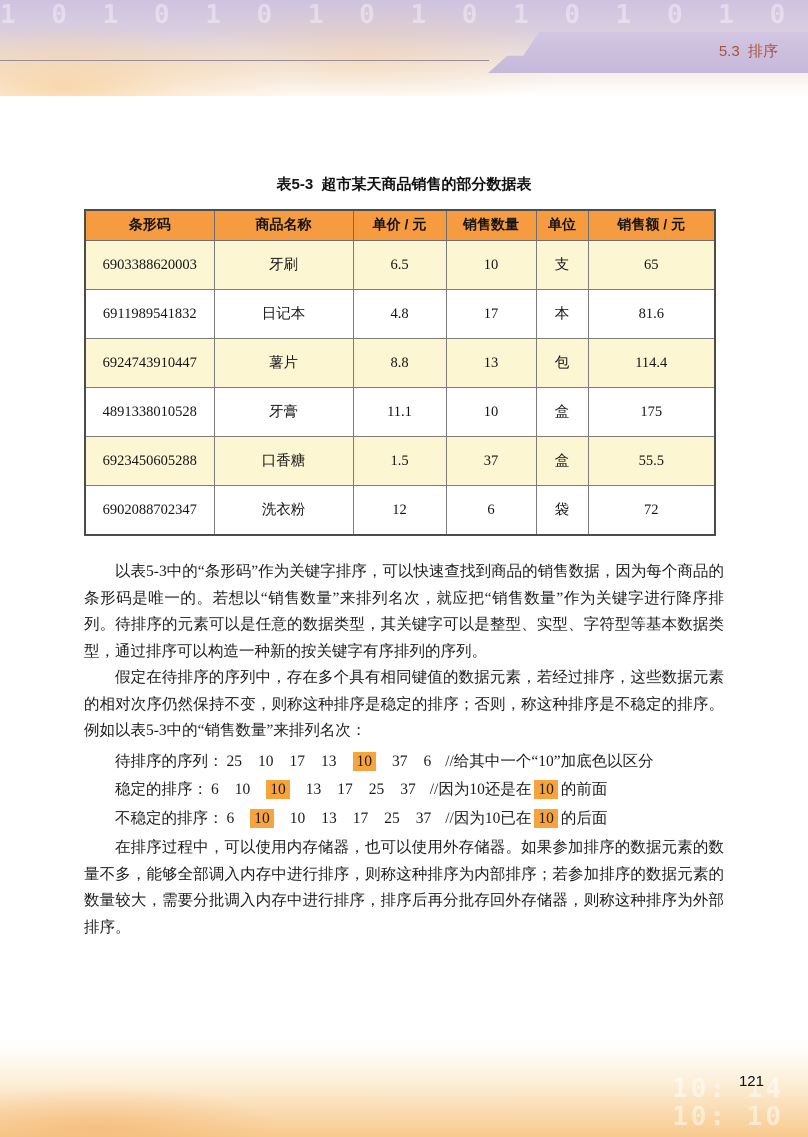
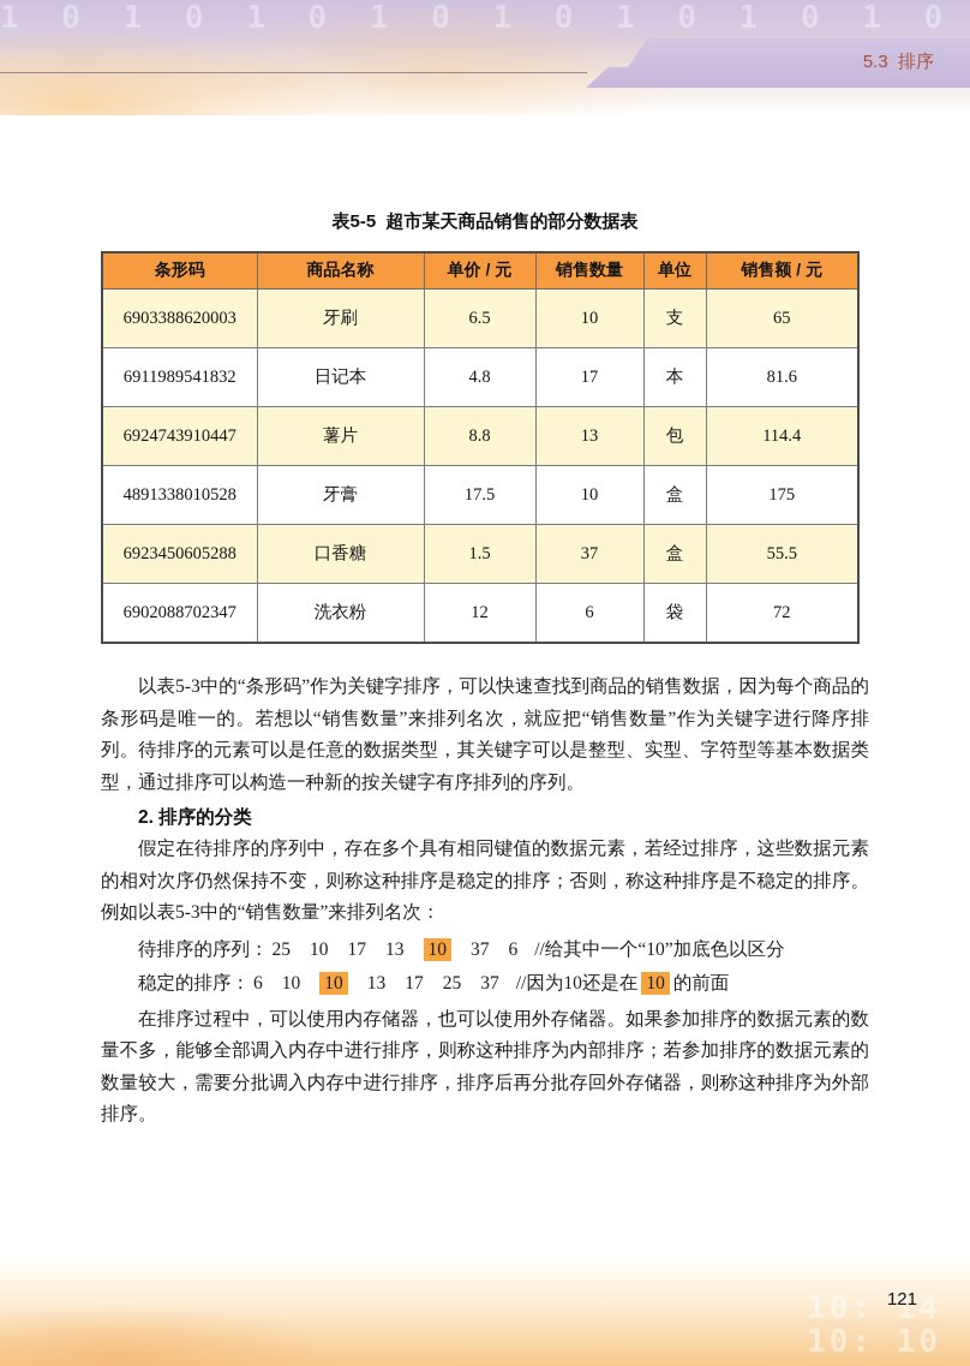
  1 0 1 0 1 0 1 0 1 0 1 0 1 0 1 0
  5.3 排序
- 表5-3 超市某天商品销售的部分数据表
+ 表5-5 超市某天商品销售的部分数据表
  条形码	商品名称	单价 / 元	销售数量	单位	销售额 / 元
  6903388620003	牙刷	6.5	10	支	65
  6911989541832	日记本	4.8	17	本	81.6
  6924743910447	薯片	8.8	13	包	114.4
- 4891338010528	牙膏	11.1	10	盒	175
+ 4891338010528	牙膏	17.5	10	盒	175
  6923450605288	口香糖	1.5	37	盒	55.5
  6902088702347	洗衣粉	12	6	袋	72
  以表5-3中的“条形码”作为关键字排序，可以快速查找到商品的销售数据，因为每个商品的条形码是唯一的。若想以“销售数量”来排列名次，就应把“销售数量”作为关键字进行降序排列。待排序的元素可以是任意的数据类型，其关键字可以是整型、实型、字符型等基本数据类型，通过排序可以构造一种新的按关键字有序排列的序列。
+ 2. 排序的分类
  假定在待排序的序列中，存在多个具有相同键值的数据元素，若经过排序，这些数据元素的相对次序仍然保持不变，则称这种排序是稳定的排序；否则，称这种排序是不稳定的排序。例如以表5-3中的“销售数量”来排列名次：
  待排序的序列： 25 10 17 13 10 37 6 //给其中一个“10”加底色以区分
  稳定的排序： 6 10 10 13 17 25 37 //因为10还是在 10 的前面
- 不稳定的排序： 6 10 10 13 17 25 37 //因为10已在 10 的后面
  在排序过程中，可以使用内存储器，也可以使用外存储器。如果参加排序的数据元素的数量不多，能够全部调入内存中进行排序，则称这种排序为内部排序；若参加排序的数据元素的数量较大，需要分批调入内存中进行排序，排序后再分批存回外存储器，则称这种排序为外部排序。
  10: 14
  10: 10
  121
